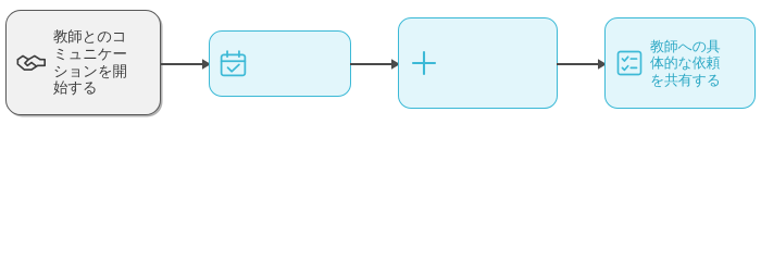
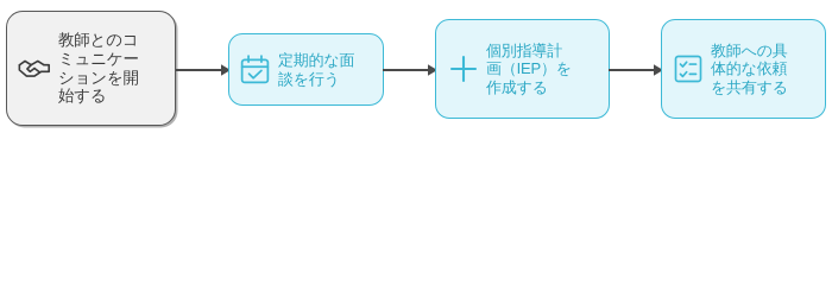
  教師とのコ
  ミュニケー
  ションを開
  始する
+ 定期的な面
+ 談を行う
+ 個別指導計
+ 画（IEP）を
+ 作成する
  教師への具
  体的な依頼
  を共有する
